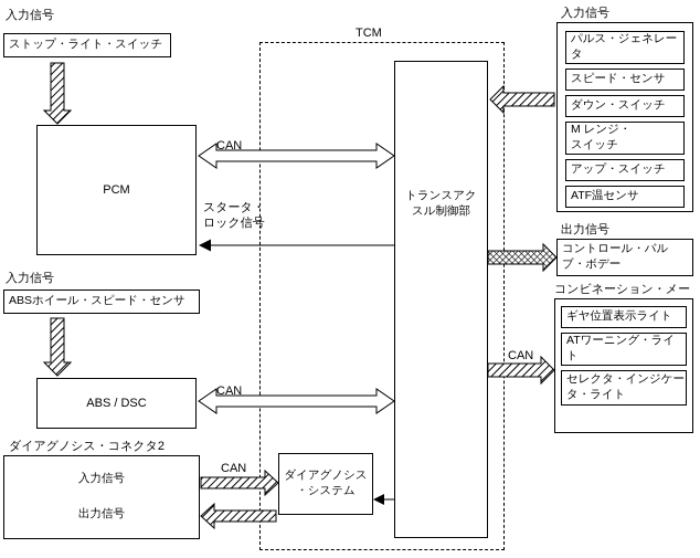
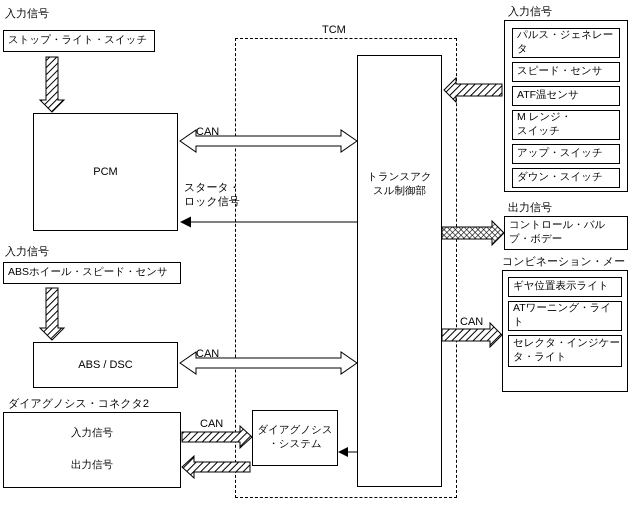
  TCM
  入力信号
  ストップ・ライト・スイッチ
  PCM
  入力信号
  ABSホイール・スピード・センサ
  ABS / DSC
  ダイアグノシス・コネクタ2
  入力信号
  出力信号
  CAN
  スタータ・
  ロック信号
  CAN
  CAN
  CAN
  トランスアク
  スル制御部
  ダイアグノシス
  ・システム
  入力信号
  パルス・ジェネレー
  タ
  スピード・センサ
- ダウン・スイッチ
+ ATF温センサ
  M レンジ・
  スイッチ
  アップ・スイッチ
- ATF温センサ
+ ダウン・スイッチ
  出力信号
  コントロール・バル
  ブ・ボデー
  コンビネーション・メー
  ギヤ位置表示ライト
  ATワーニング・ライ
  ト
  セレクタ・インジケー
  タ・ライト
